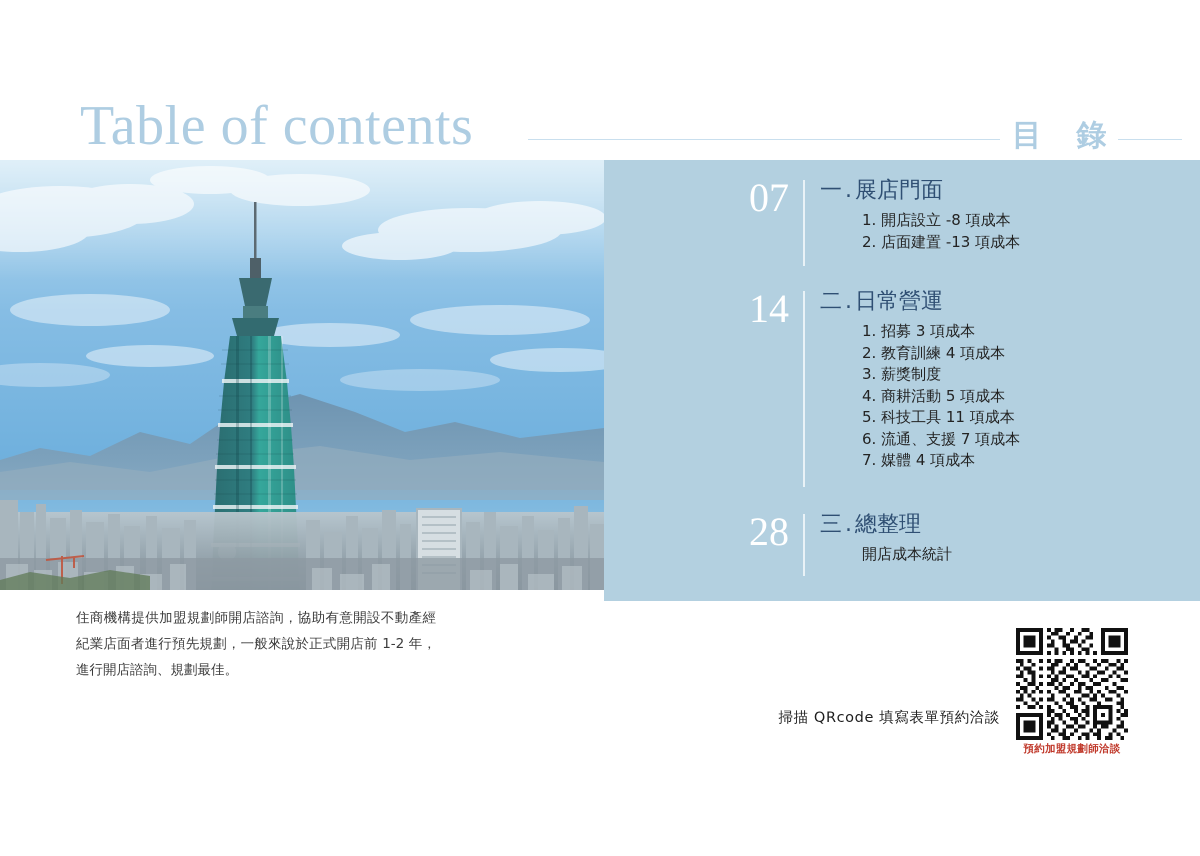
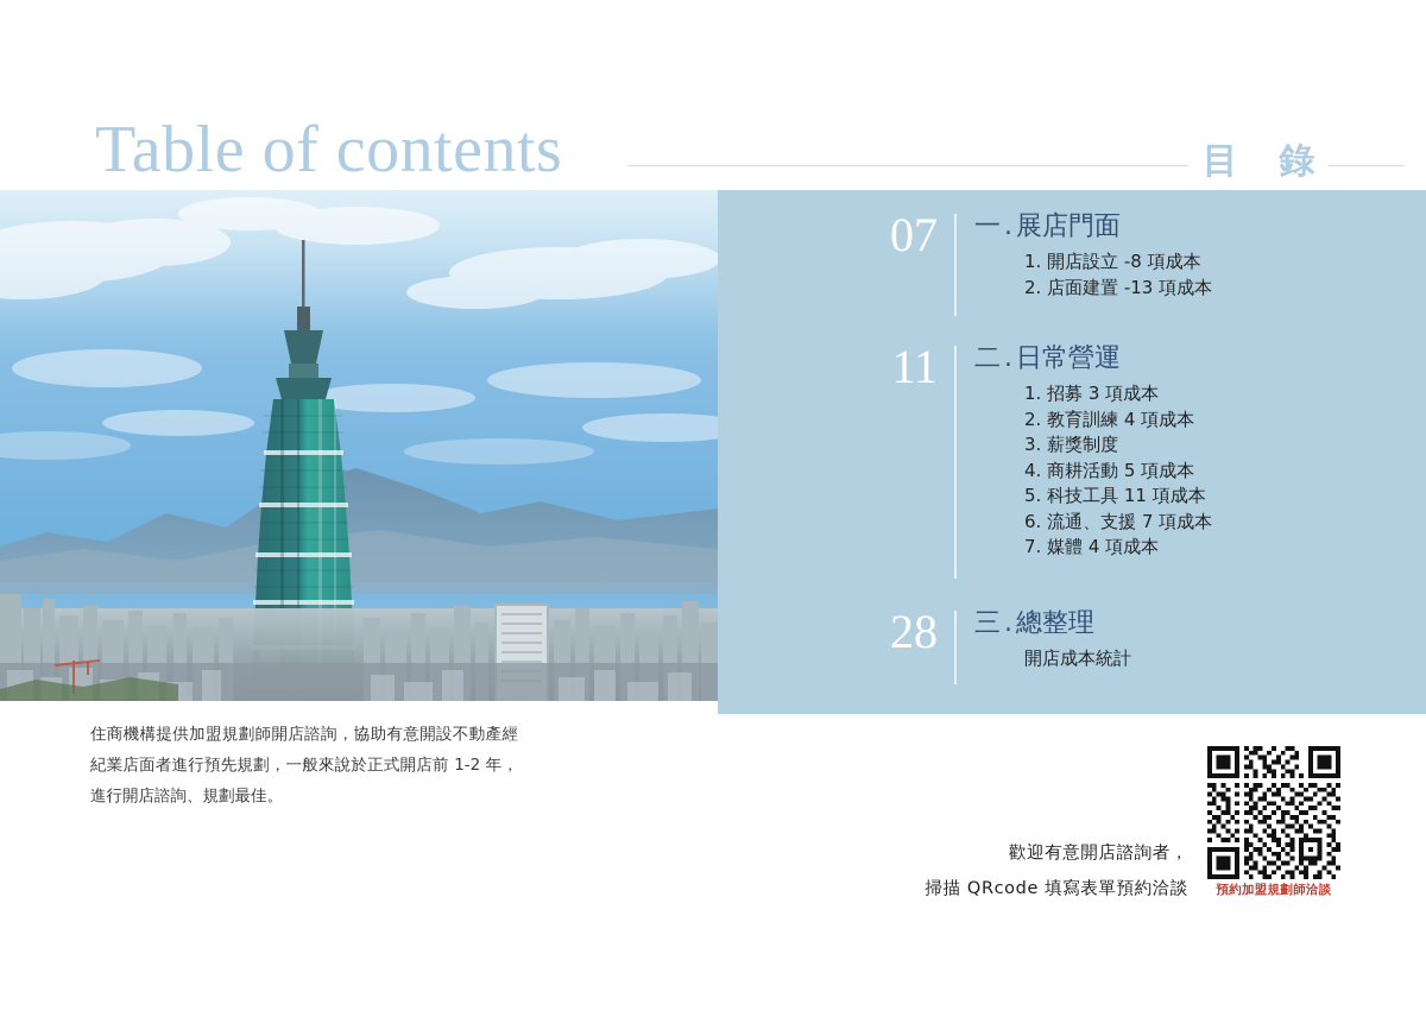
  Table of contents
  目 錄
  07
  一.展店門面
  1. 開店設立 -8 項成本
  2. 店面建置 -13 項成本
- 14
+ 11
  二.日常營運
  1. 招募 3 項成本
  2. 教育訓練 4 項成本
  3. 薪獎制度
  4. 商耕活動 5 項成本
  5. 科技工具 11 項成本
  6. 流通、支援 7 項成本
  7. 媒體 4 項成本
  28
  三.總整理
  開店成本統計
  住商機構提供加盟規劃師開店諮詢，協助有意開設不動產經紀業店面者進行預先規劃，一般來說於正式開店前 1-2 年，進行開店諮詢、規劃最佳。
+ 歡迎有意開店諮詢者，
  掃描 QRcode 填寫表單預約洽談
  預約加盟規劃師洽談
